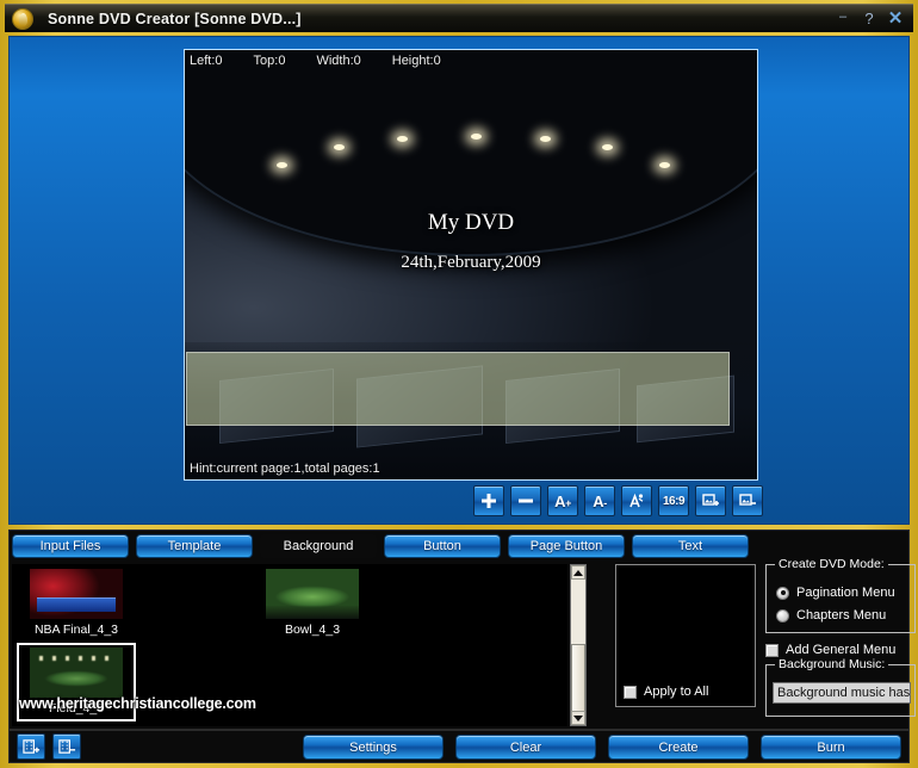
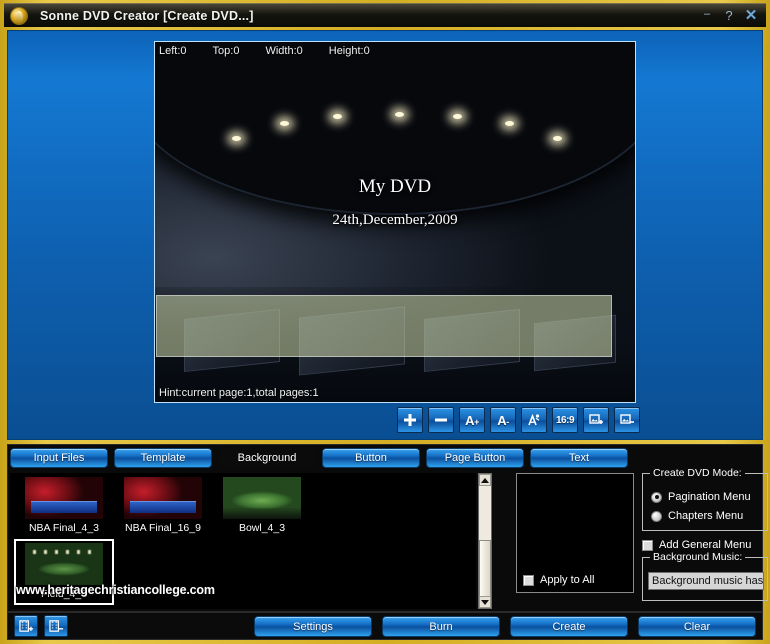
- Sonne DVD Creator [Sonne DVD...]
+ Sonne DVD Creator [Create DVD...]
  –
  ?
  ✕
  My DVD
- 24th,February,2009
+ 24th,December,2009
  Left:0
  Top:0
  Width:0
  Height:0
  Hint:current page:1,total pages:1
  A+
  A-
  16:9
  Input Files
  Template
  Background
  Button
  Page Button
  Text
  NBA Final_4_3
+ NBA Final_16_9
  Bowl_4_3
  Field_4_3
  www.heritagechristiancollege.com
  Apply to All
  Create DVD Mode:
  Pagination Menu
  Chapters Menu
  Add General Menu
  Background Music:
  Settings
- Clear
+ Burn
  Create
- Burn
+ Clear
